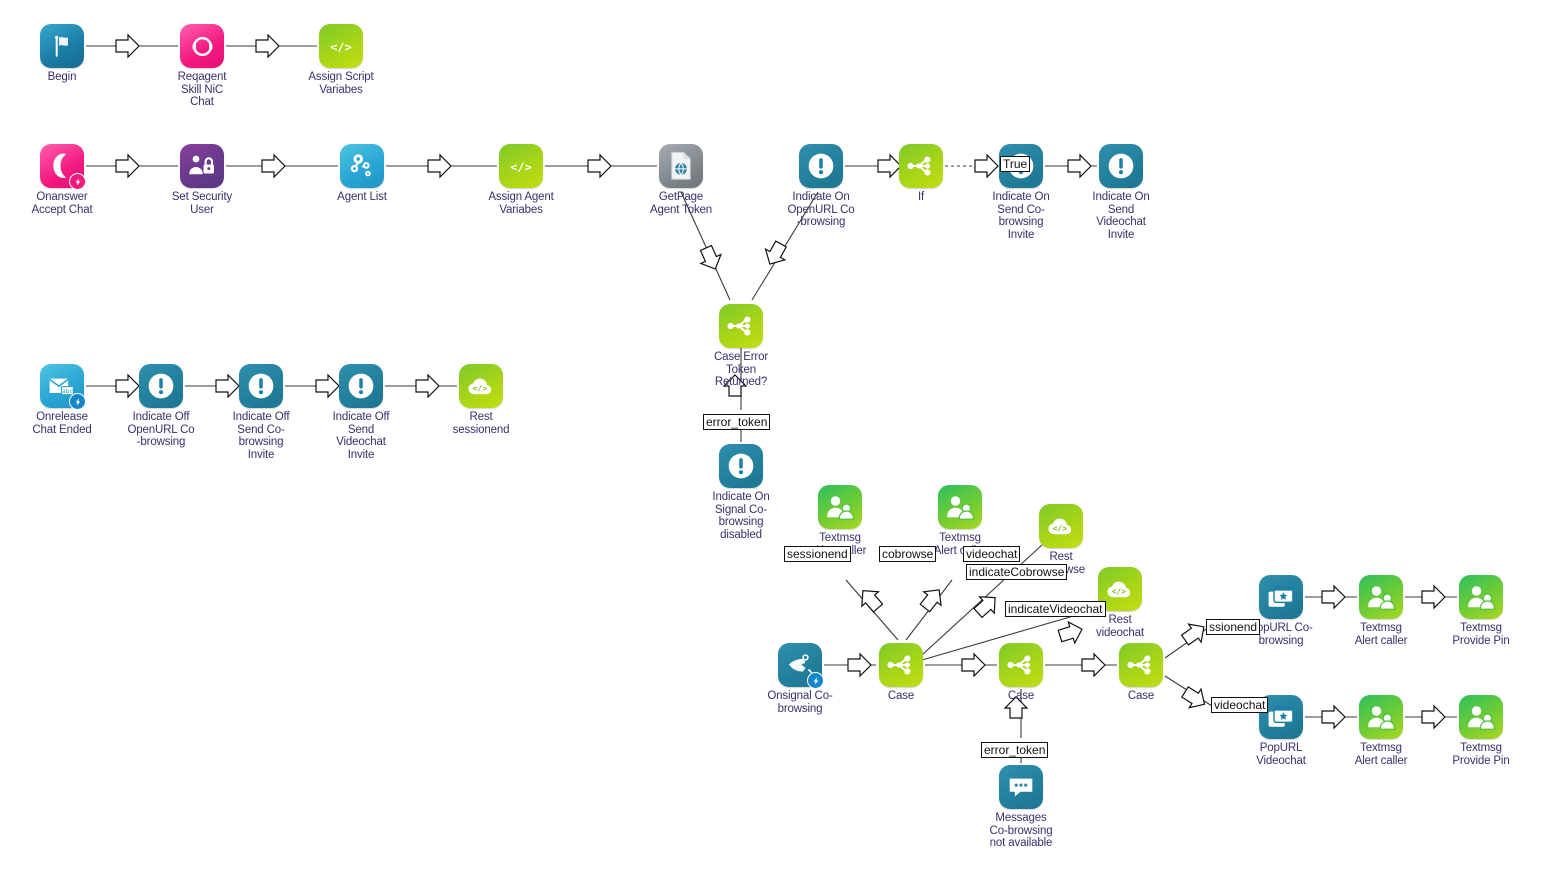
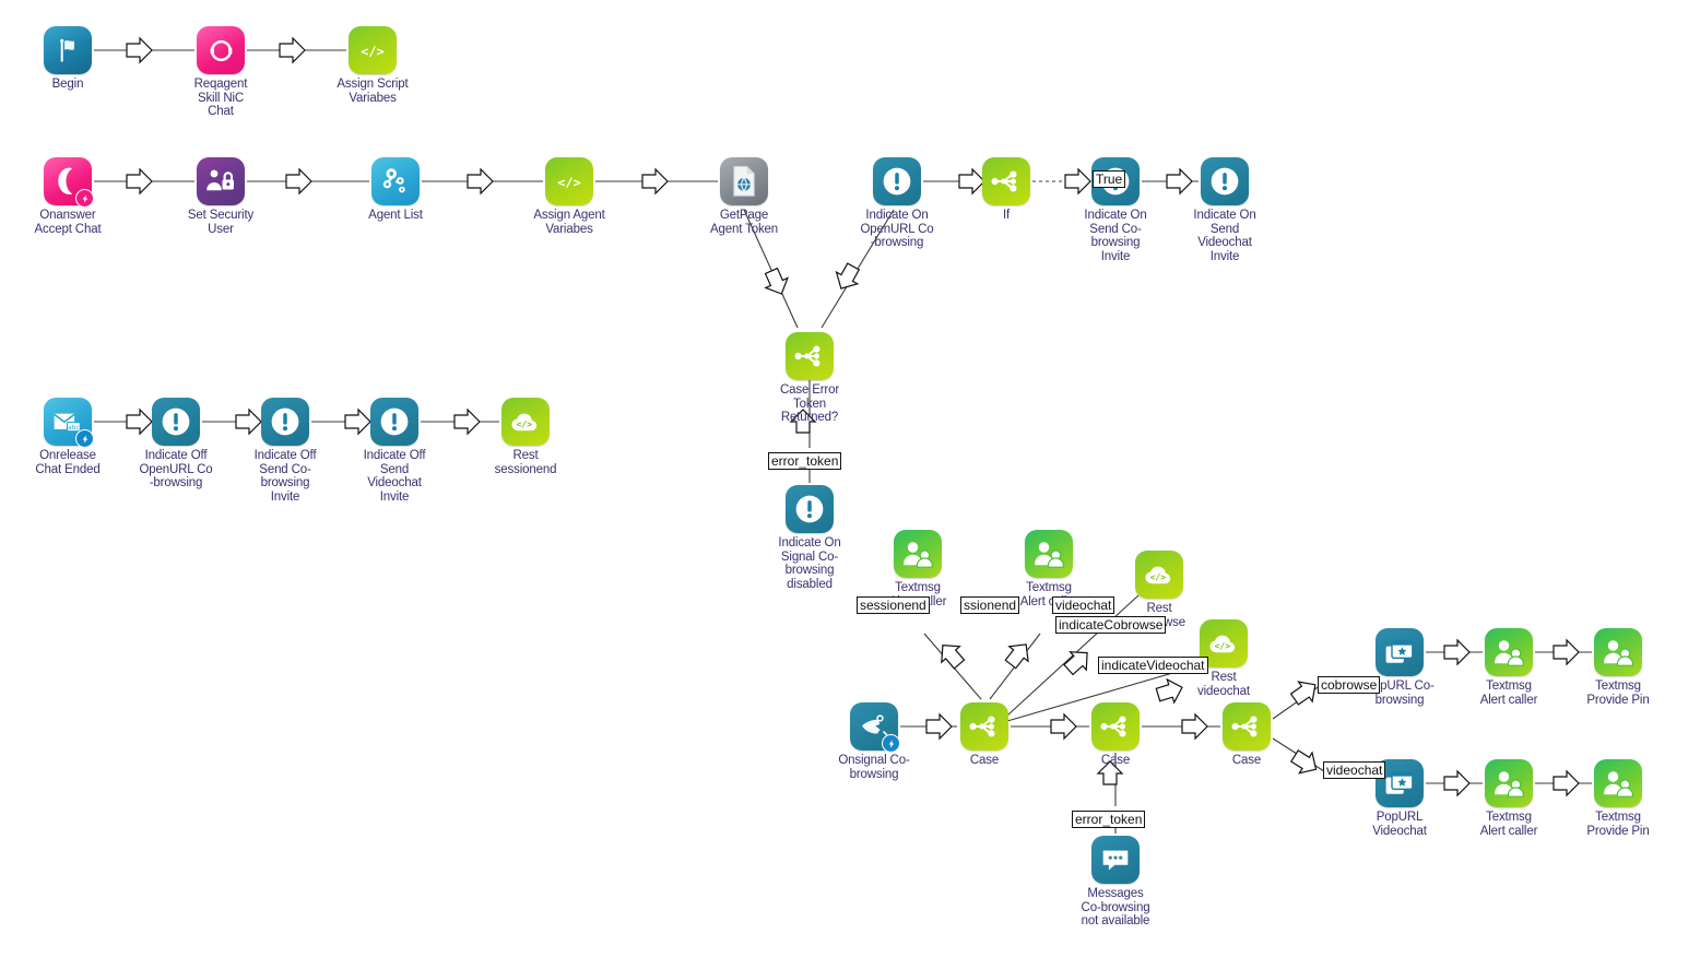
  Begin
  Reqagent
  Skill NiC
  Chat
  </>
  Assign Script
  Variabes
  Onanswer
  Accept Chat
  Set Security
  User
  Agent List
  </>
  Assign Agent
  Variabes
  GetPage
  Agent Token
  Indicate On
  OpenURL Co
  -browsing
  If
  Indicate On
  Send Co-
  browsing
  Invite
  Indicate On
  Send
  Videochat
  Invite
  Case Error
  Token
  Returned?
  Indicate On
  Signal Co-
  browsing
  disabled
  Onrelease
  Chat Ended
  Indicate Off
  OpenURL Co
  -browsing
  Indicate Off
  Send Co-
  browsing
  Invite
  Indicate Off
  Send
  Videochat
  Invite
  </>
  Rest
  sessionend
  Textmsg
  Textmsg
  </>
  Rest
  </>
  Rest
  videochat
  Onsignal Co-
  browsing
  Case
  Case
  Case
  pURL Co-
  browsing
  Textmsg
  Alert caller
  Textmsg
  Provide Pin
  PopURL
  Videochat
  Textmsg
  Alert caller
  Textmsg
  Provide Pin
  Messages
  Co-browsing
  not available
  True
  error_token
  sessionend
- cobrowse
+ ssionend
  videochat
  indicateCobrowse
  indicateVideochat
- ssionend
+ cobrowse
  videochat
  error_token
